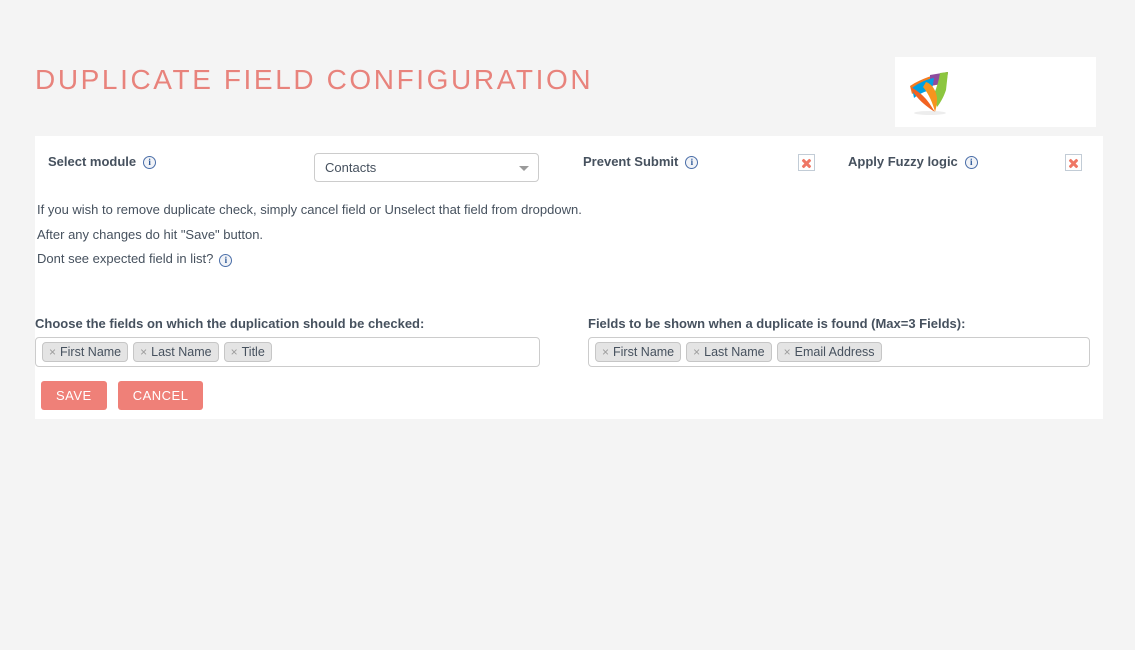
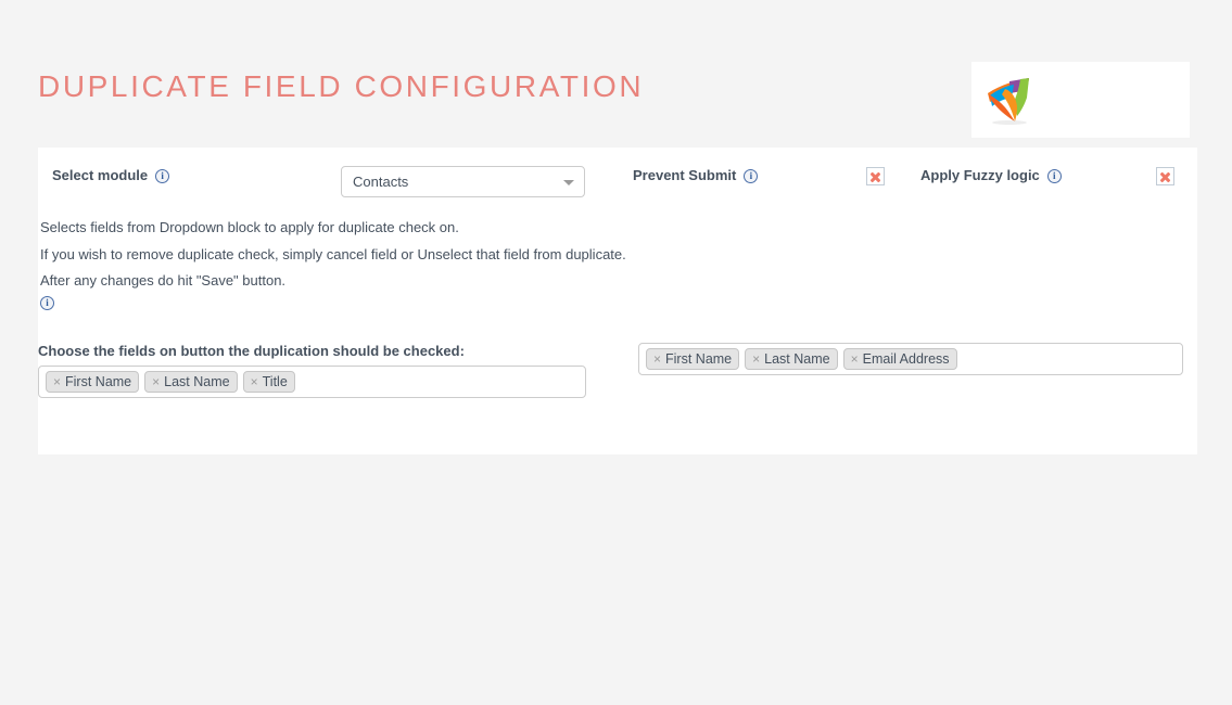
  DUPLICATE FIELD CONFIGURATION
  Select module
  i
  Contacts
  Prevent Submit
  i
  Apply Fuzzy logic
  i
+ Selects fields from Dropdown block to apply for duplicate check on.
- If you wish to remove duplicate check, simply cancel field or Unselect that field from dropdown.
+ If you wish to remove duplicate check, simply cancel field or Unselect that field from duplicate.
  After any changes do hit "Save" button.
- Dont see expected field in list?
  i
- Choose the fields on which the duplication should be checked:
+ Choose the fields on button the duplication should be checked:
  ×
  First Name
  ×
  Last Name
  ×
  Title
- Fields to be shown when a duplicate is found (Max=3 Fields):
  ×
  First Name
  ×
  Last Name
  ×
  Email Address
- SAVE
- CANCEL
